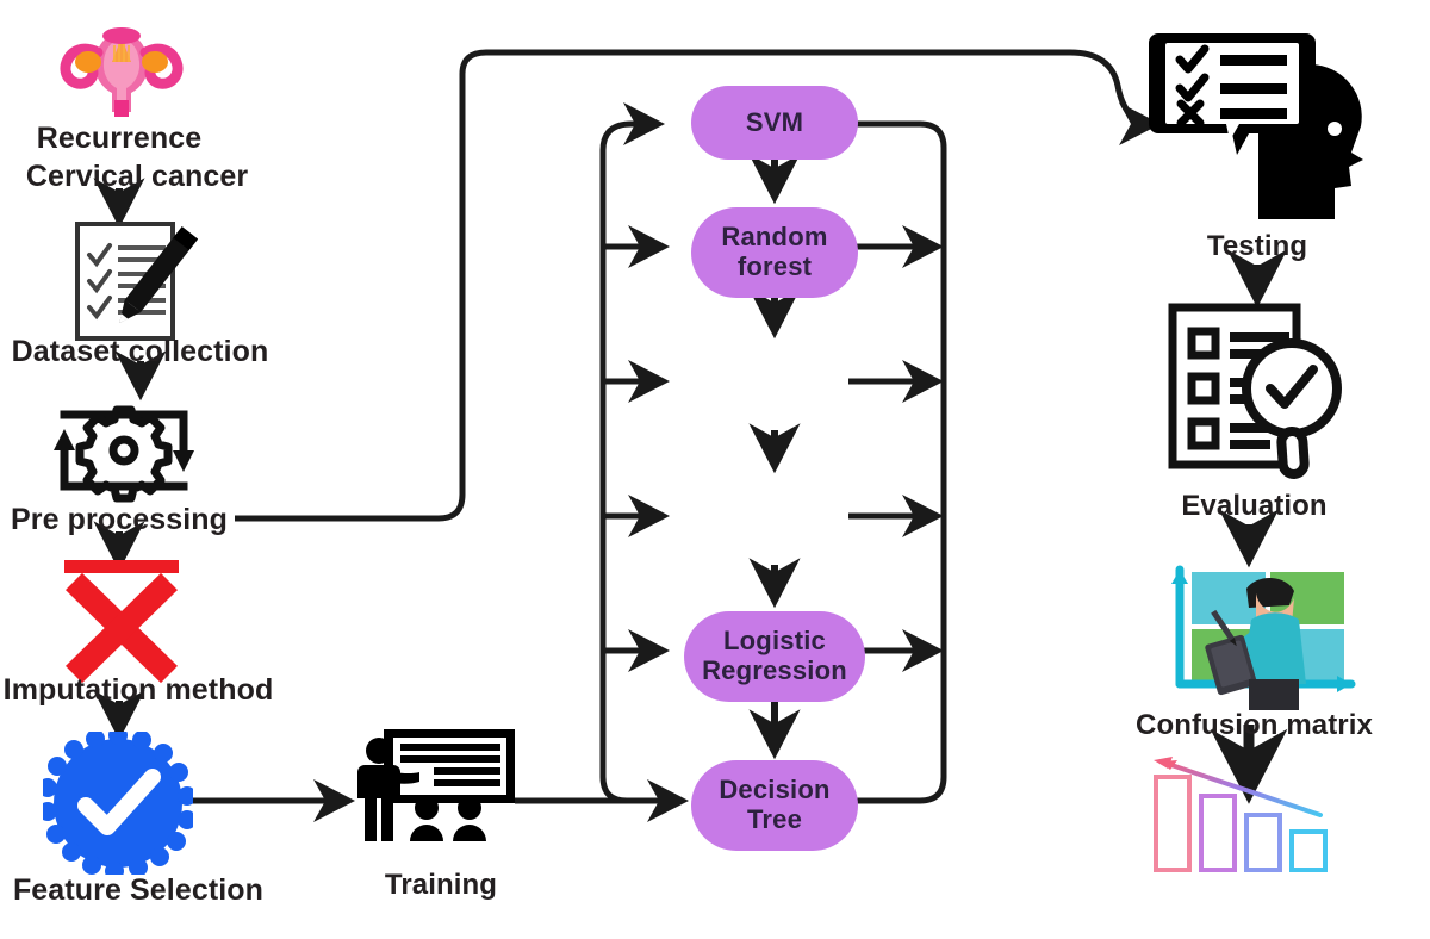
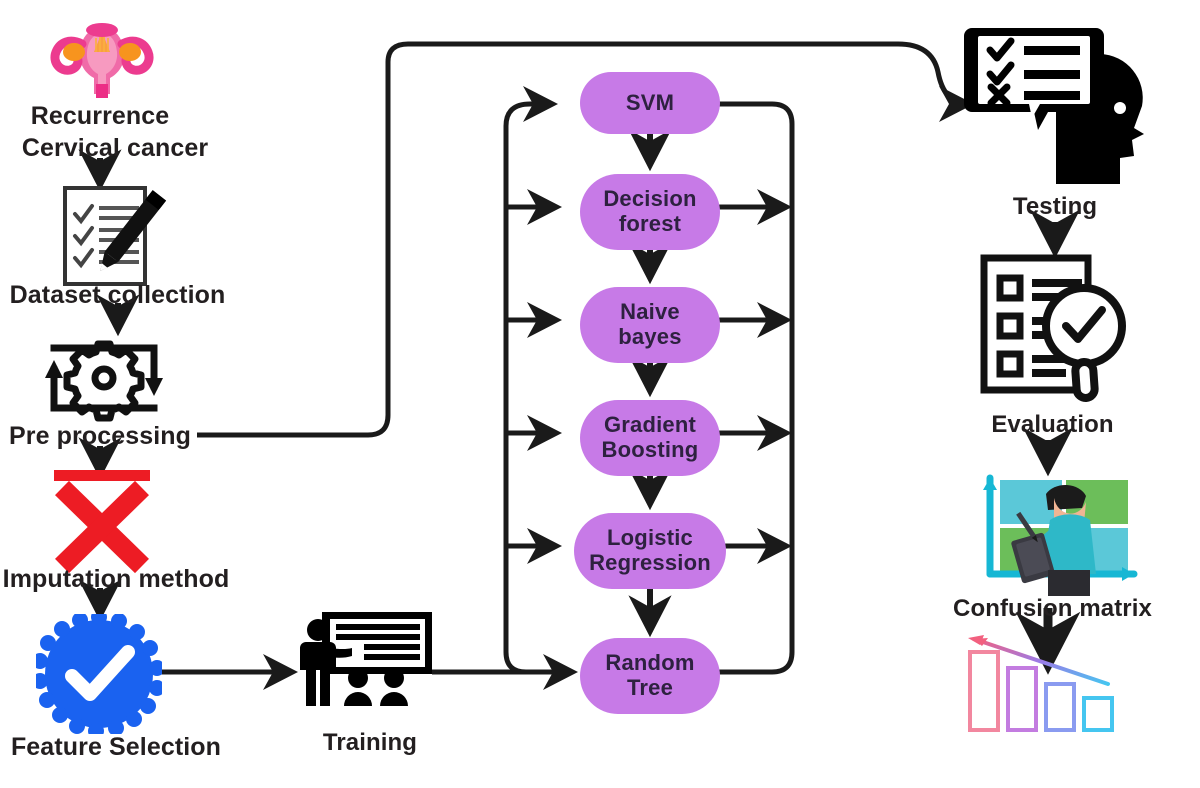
  Recurrence
  Cervical cancer
  Dataset collection
  Pre processing
  Imputation method
  Feature Selection
  Training
  SVM
- Random
+ Decision
  forest
+ Naive
+ bayes
+ Gradient
+ Boosting
  Logistic
  Regression
- Decision
+ Random
  Tree
  Testing
  Evaluation
  Confusion matrix
